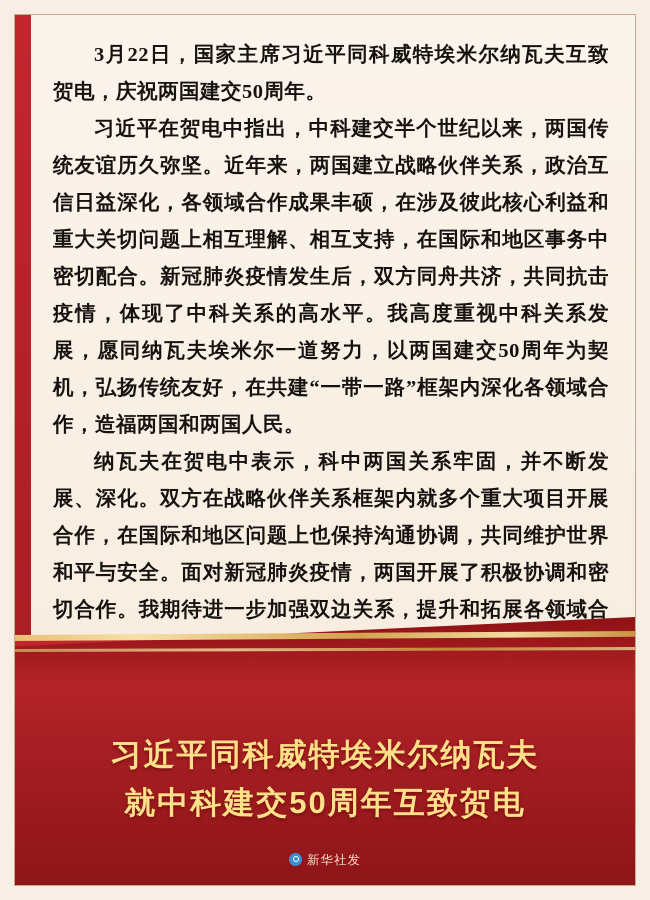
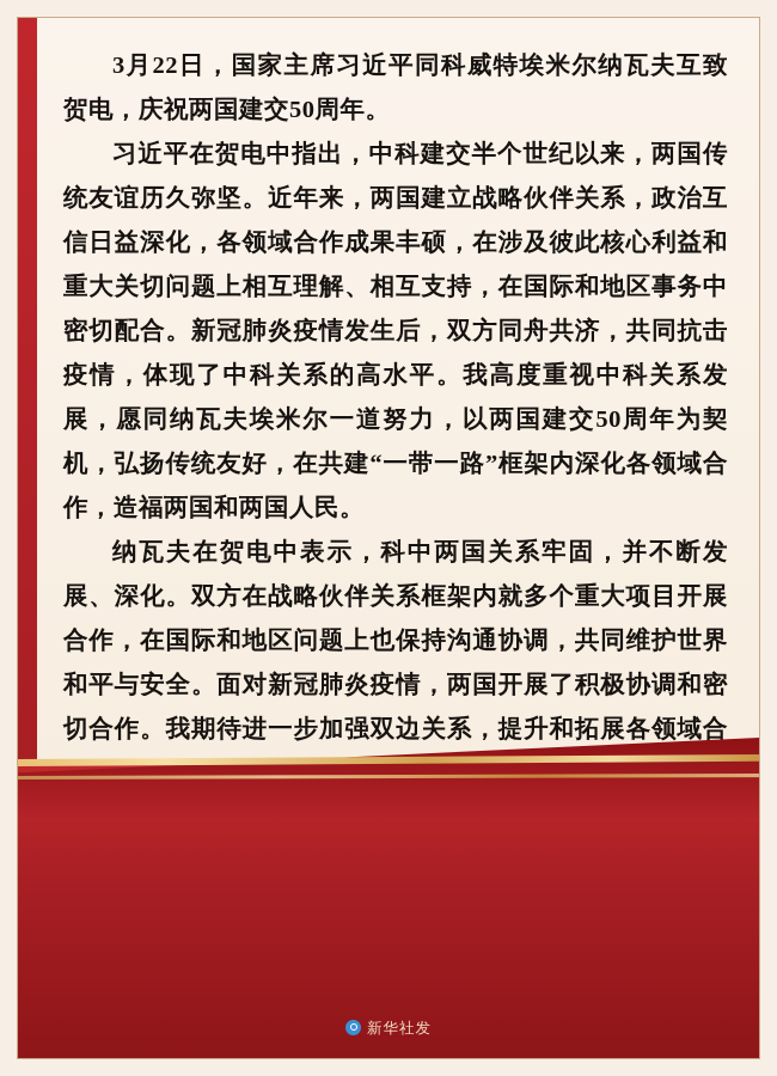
  3月22日，国家主席习近平同科威特埃米尔纳瓦夫互致贺电，庆祝两国建交50周年。
  习近平在贺电中指出，中科建交半个世纪以来，两国传统友谊历久弥坚。近年来，两国建立战略伙伴关系，政治互信日益深化，各领域合作成果丰硕，在涉及彼此核心利益和重大关切问题上相互理解、相互支持，在国际和地区事务中密切配合。新冠肺炎疫情发生后，双方同舟共济，共同抗击疫情，体现了中科关系的高水平。我高度重视中科关系发展，愿同纳瓦夫埃米尔一道努力，以两国建交50周年为契机，弘扬传统友好，在共建“一带一路”框架内深化各领域合作，造福两国和两国人民。
  纳瓦夫在贺电中表示，科中两国关系牢固，并不断发展、深化。双方在战略伙伴关系框架内就多个重大项目开展合作，在国际和地区问题上也保持沟通协调，共同维护世界和平与安全。面对新冠肺炎疫情，两国开展了积极协调和密切合作。我期待进一步加强双边关系，提升和拓展各领域合
- 习近平同科威特埃米尔纳瓦夫
- 就中科建交50周年互致贺电
  新华社发
